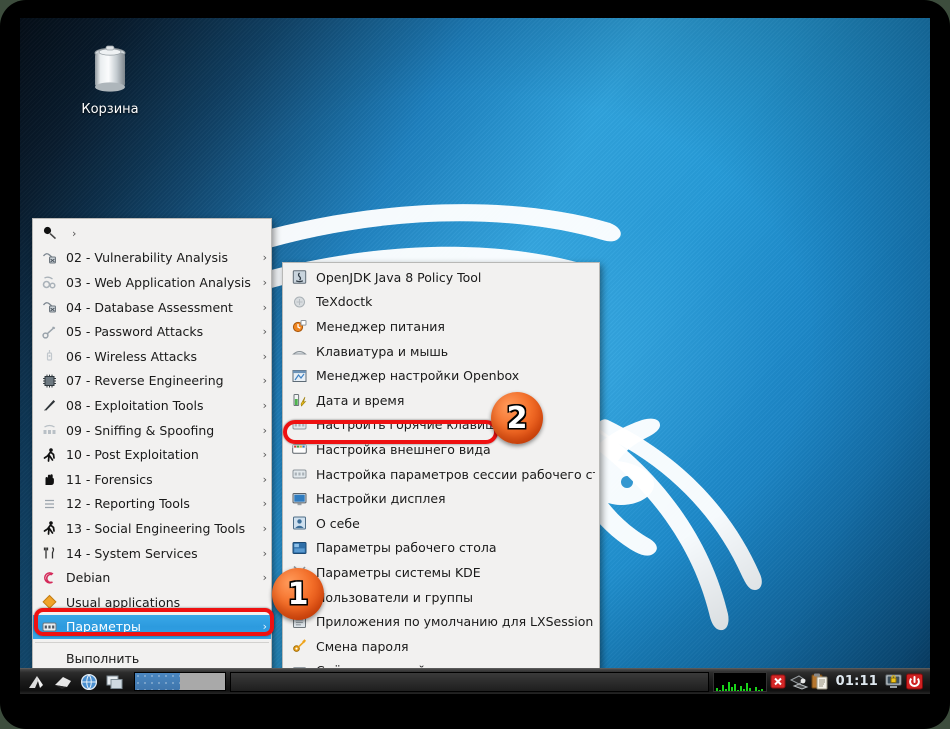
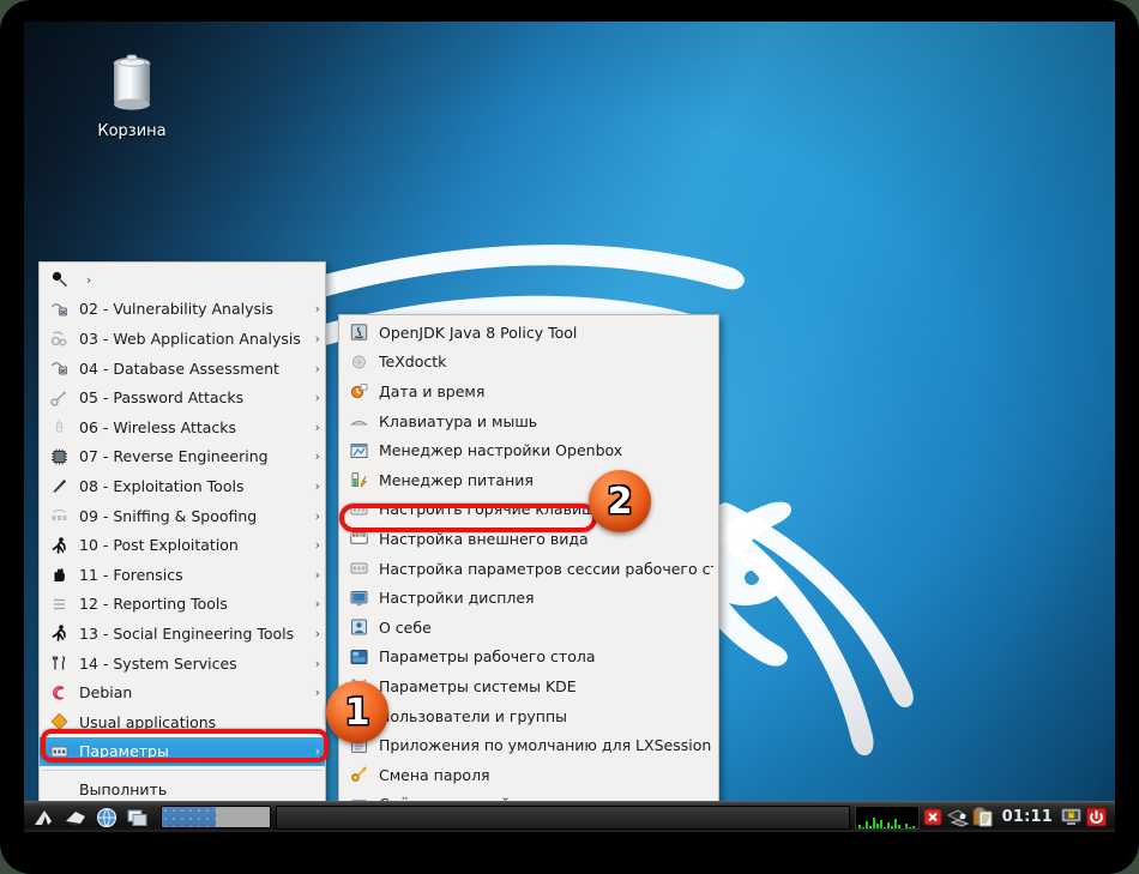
  Корзина
  ›
  02 - Vulnerability Analysis
  ›
  03 - Web Application Analysis
  ›
  04 - Database Assessment
  ›
  05 - Password Attacks
  ›
  06 - Wireless Attacks
  ›
  07 - Reverse Engineering
  ›
  08 - Exploitation Tools
  ›
  09 - Sniffing & Spoofing
  ›
  10 - Post Exploitation
  ›
  11 - Forensics
  ›
  12 - Reporting Tools
  ›
  13 - Social Engineering Tools
  ›
  14 - System Services
  ›
  Debian
  ›
  Usual applications
  Параметры
  ›
  Выполнить
  OpenJDK Java 8 Policy Tool
  TeXdoctk
- Менеджер питания
+ Дата и время
  Клавиатура и мышь
  Менеджер настройки Openbox
- Дата и время
+ Менеджер питания
  Настроить горячие клавиш
  Настройка внешнего вида
  Настройка параметров сессии рабочего с
  Настройки дисплея
  О себе
  Параметры рабочего стола
  Параметры системы KDE
  ользователи и группы
  Приложения по умолчанию для LXSession
  Смена пароля
  01:11
  1
  2
